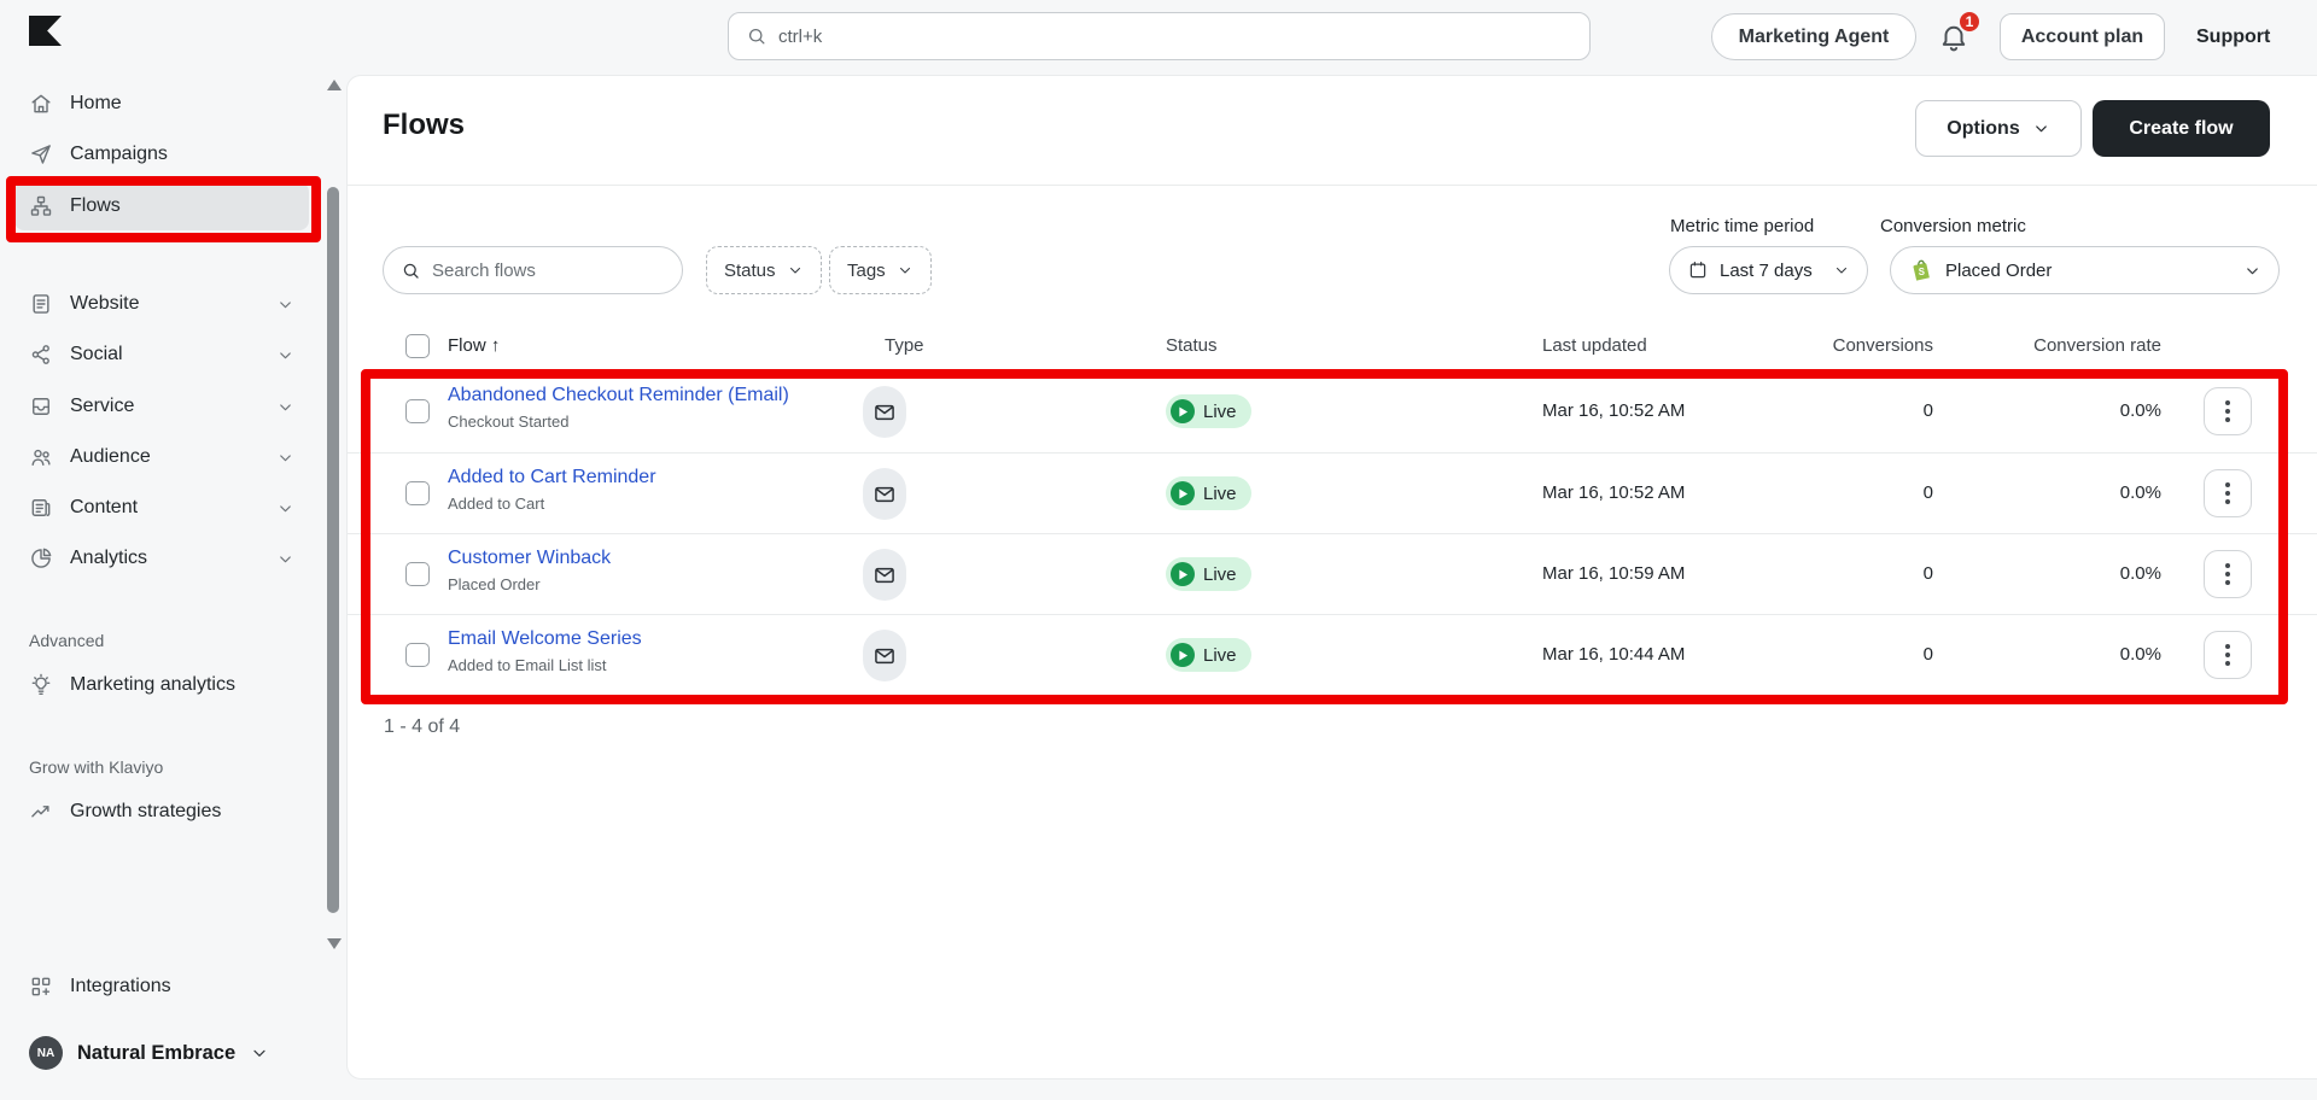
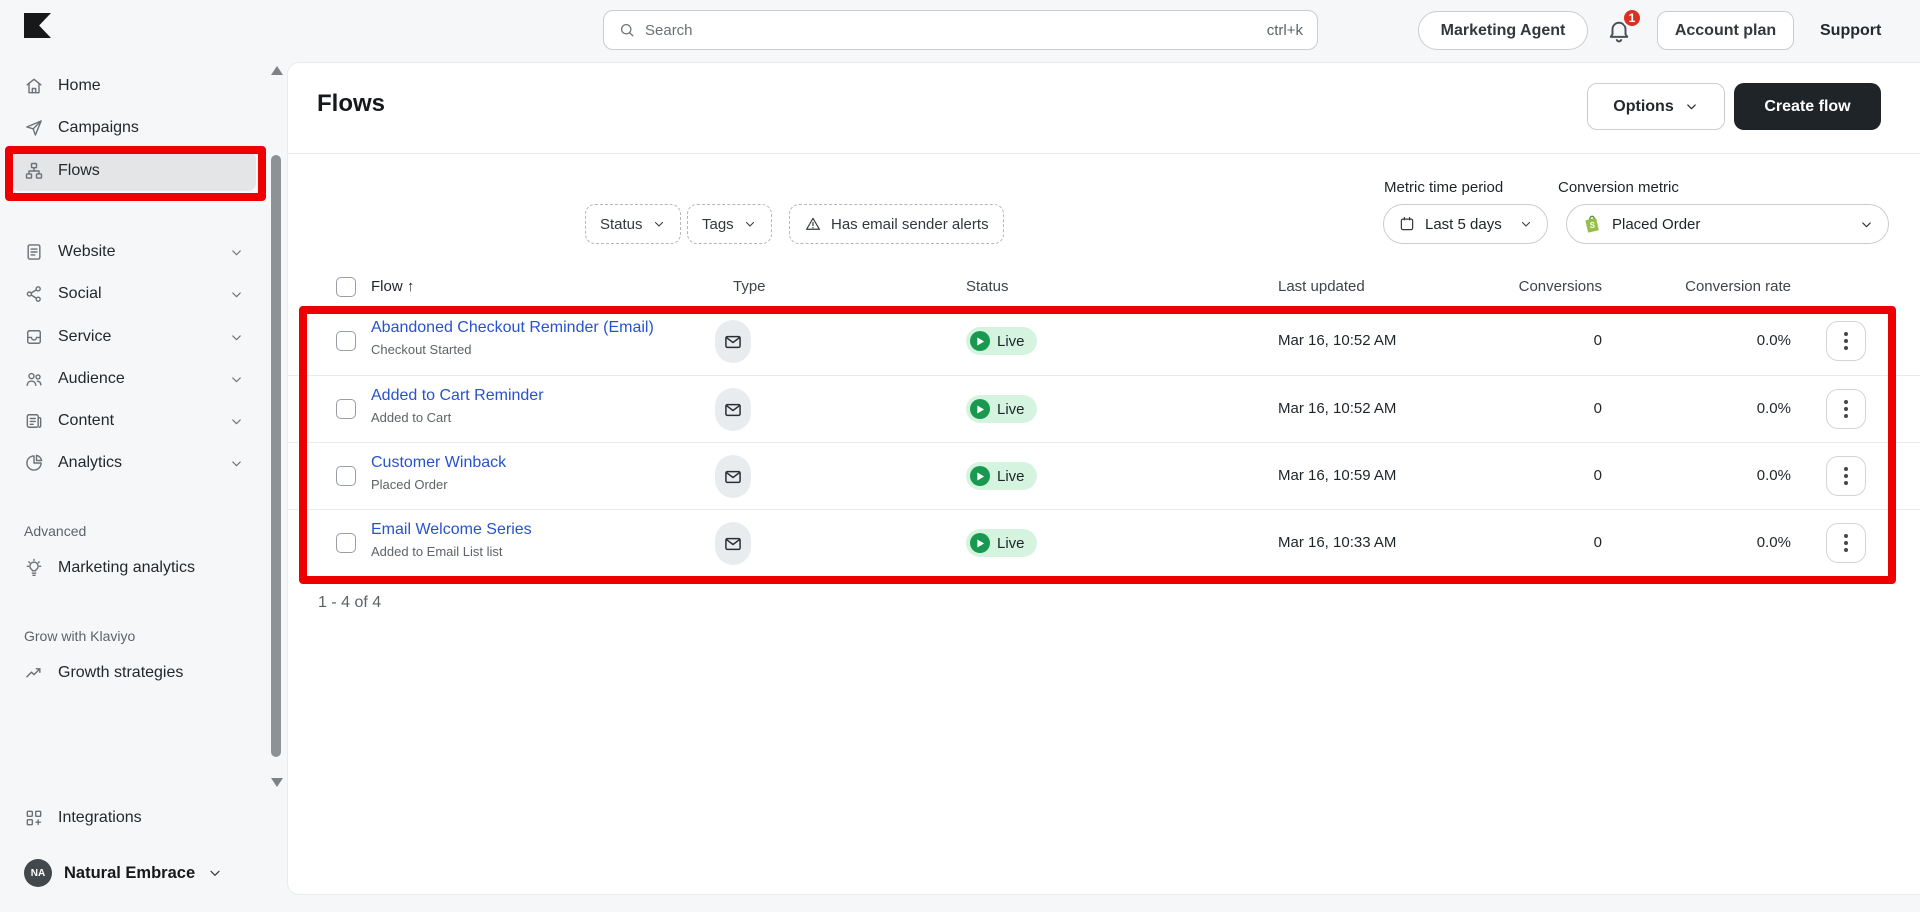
+ Search
  ctrl+k
  Marketing Agent
  1
  Account plan
  Support
  Home
  Campaigns
  Flows
  Website
  Social
  Service
  Audience
  Content
  Analytics
  Advanced
  Marketing analytics
  Grow with Klaviyo
  Growth strategies
  Integrations
  NA
  Natural Embrace
  Flows
  Options
  Create flow
- Search flows
  Status
  Tags
+ Has email sender alerts
  Metric time period
  Conversion metric
- Last 7 days
+ Last 5 days
  S
  Placed Order
  Flow ↑
  Type
  Status
  Last updated
  Conversions
  Conversion rate
  Abandoned Checkout Reminder (Email)
  Checkout Started
  Live
  Mar 16, 10:52 AM
  0
  0.0%
  Added to Cart Reminder
  Added to Cart
  Live
  Mar 16, 10:52 AM
  0
  0.0%
  Customer Winback
  Placed Order
  Live
  Mar 16, 10:59 AM
  0
  0.0%
  Email Welcome Series
  Added to Email List list
  Live
- Mar 16, 10:44 AM
+ Mar 16, 10:33 AM
  0
  0.0%
  1 - 4 of 4
